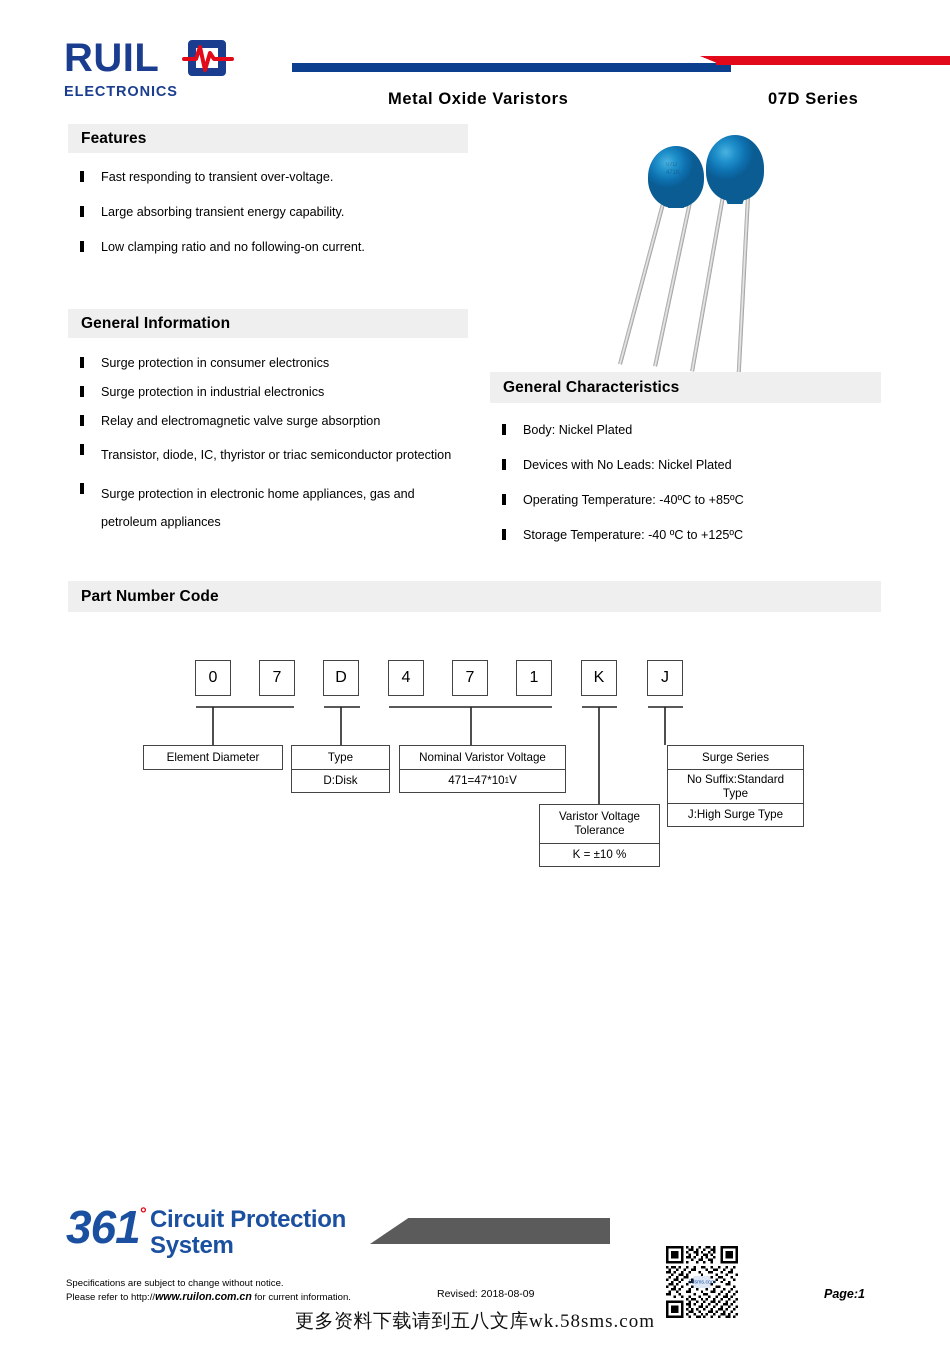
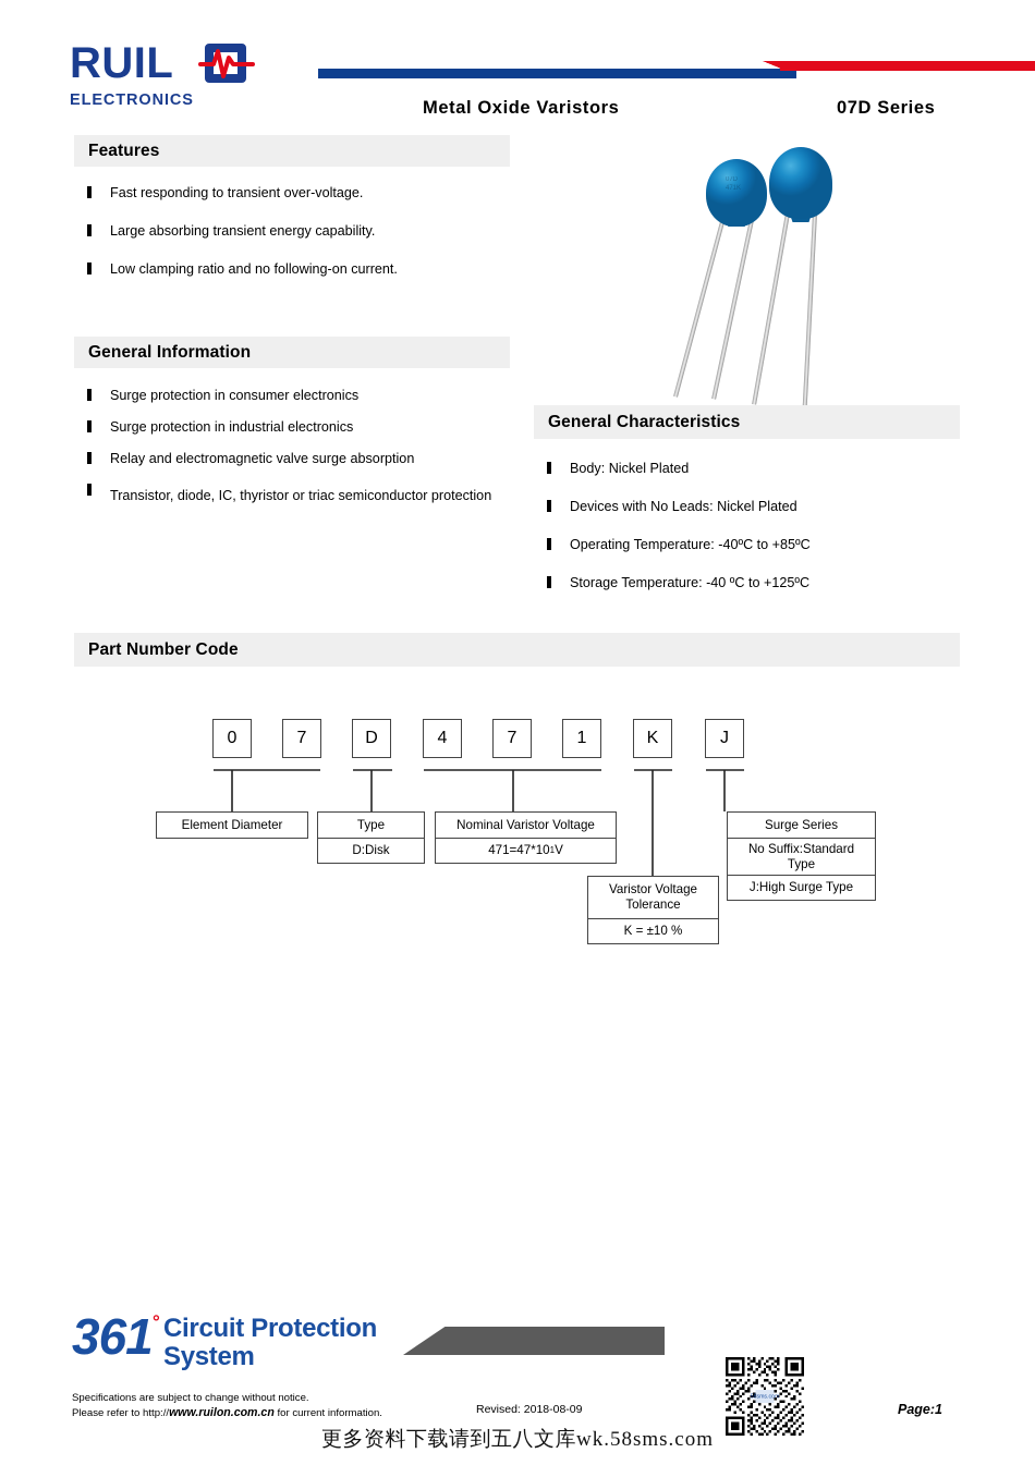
  RUIL
  ELECTRONICS
  Metal Oxide Varistors
  07D Series
  Features
  Fast responding to transient over-voltage.
  Large absorbing transient energy capability.
  Low clamping ratio and no following-on current.
  General Information
  Surge protection in consumer electronics
  Surge protection in industrial electronics
  Relay and electromagnetic valve surge absorption
  Transistor, diode, IC, thyristor or triac semiconductor protection
- Surge protection in electronic home appliances, gas and petroleum appliances
  General Characteristics
  Body: Nickel Plated
  Devices with No Leads: Nickel Plated
  Operating Temperature: -40ºC to +85ºC
  Storage Temperature: -40 ºC to +125ºC
  Part Number Code
  0
  7
  D
  4
  7
  1
  K
  J
  Element Diameter
  Type
  D:Disk
  Nominal Varistor Voltage
  471=47*10
  1
  V
  Varistor Voltage
  Tolerance
  K = ±10 %
  Surge Series
  No Suffix:Standard
  Type
  J:High Surge Type
  361
  °
  Circuit Protection
  System
  Specifications are subject to change without notice.
  Please refer to http://www.ruilon.com.cn for current information.
  Revised: 2018-08-09
  Page:1
  更多资料下载请到五八文库wk.58sms.com
